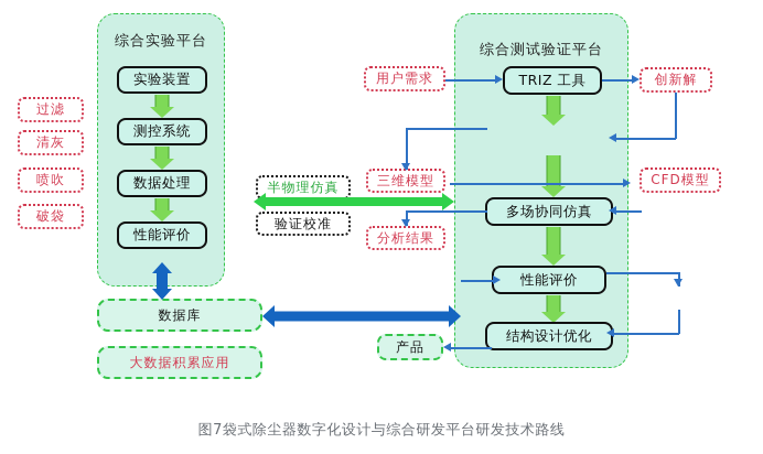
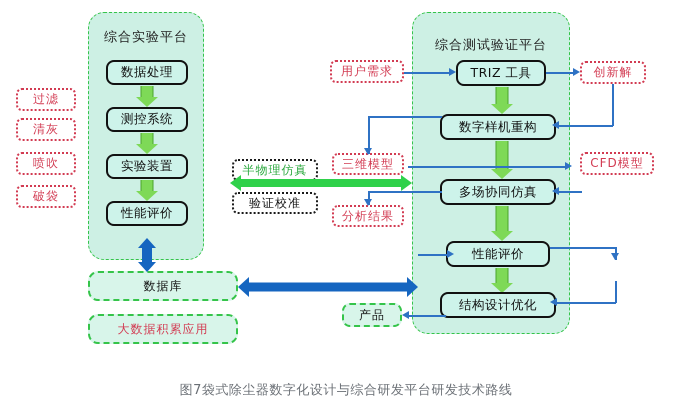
  综合实验平台
- 实验装置
+ 数据处理
  测控系统
- 数据处理
+ 实验装置
  性能评价
  过滤
  清灰
  喷吹
  破袋
  半物理仿真
  验证校准
  三维模型
  分析结果
  用户需求
  综合测试验证平台
  TRIZ 工具
+ 数字样机重构
  多场协同仿真
  性能评价
  结构设计优化
  创新解
  CFD模型
  数据库
  大数据积累应用
  产品
  图7袋式除尘器数字化设计与综合研发平台研发技术路线
